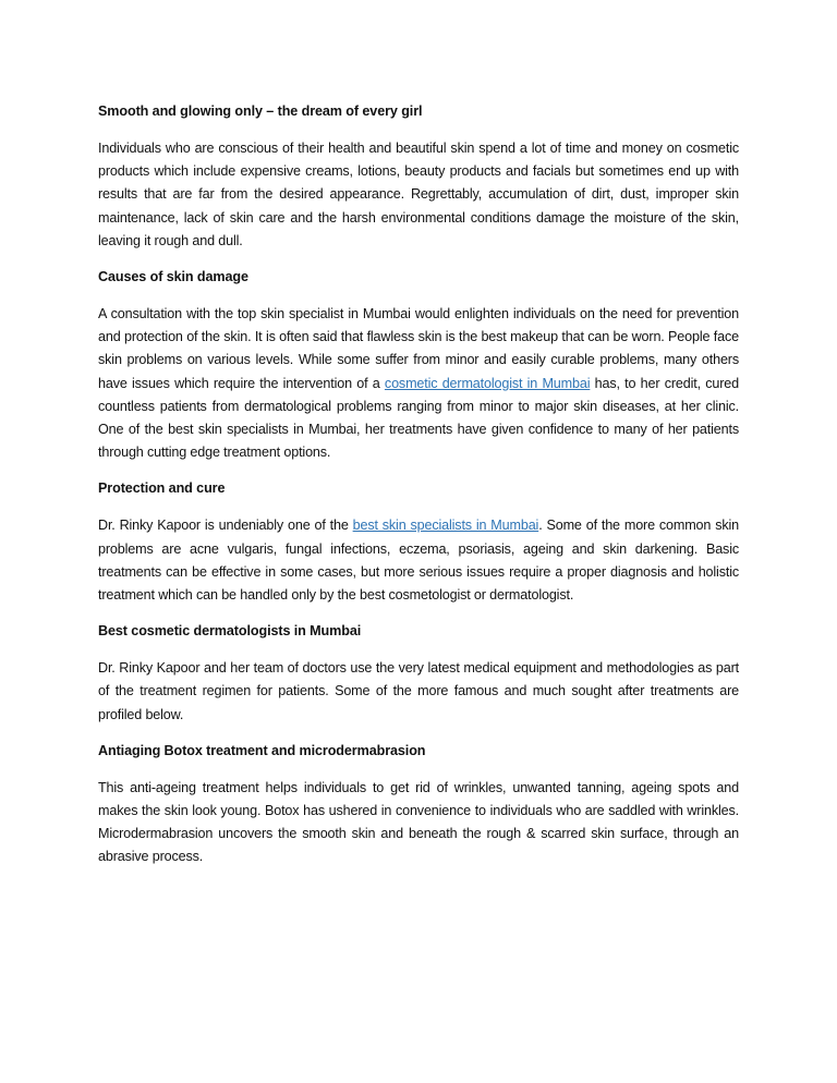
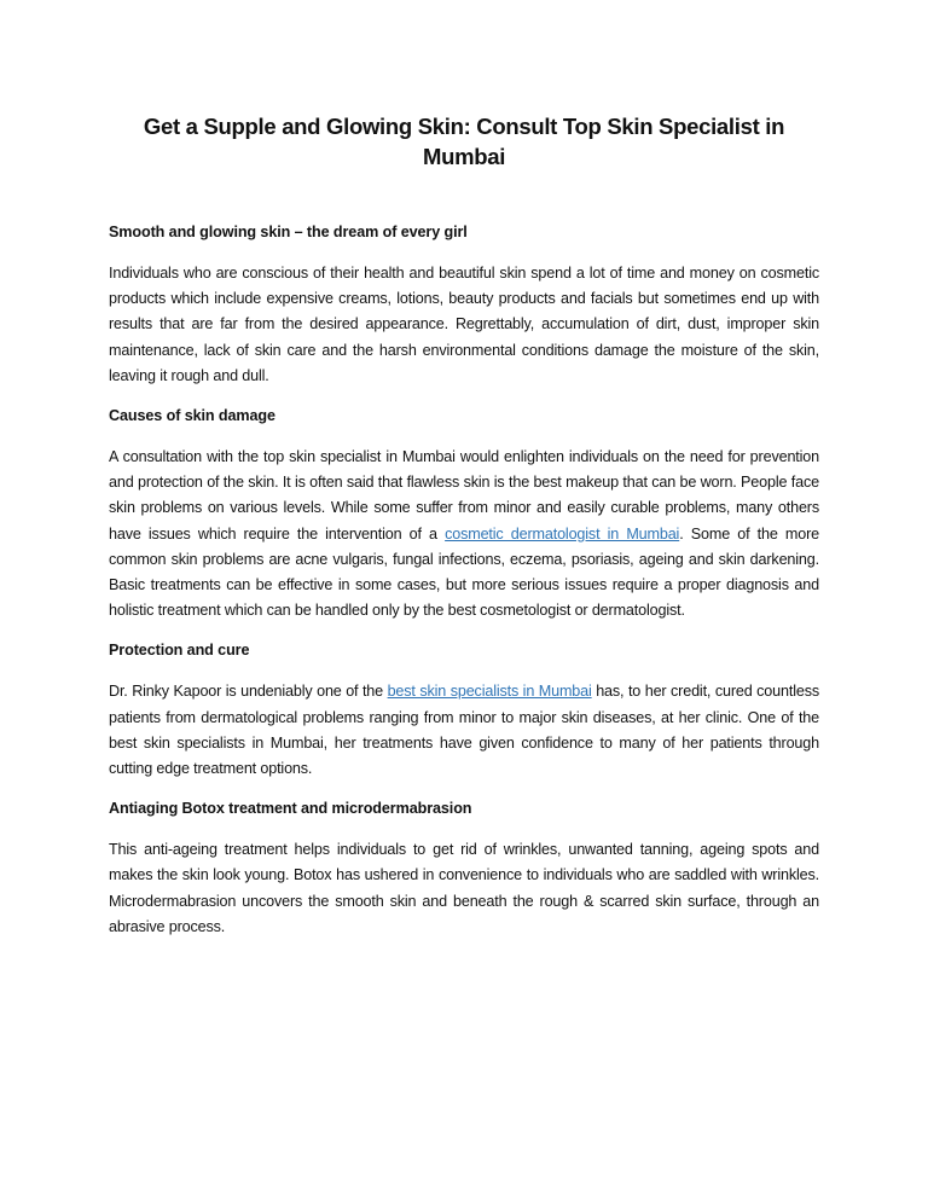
+ Get a Supple and Glowing Skin: Consult Top Skin Specialist in Mumbai
- Smooth and glowing only – the dream of every girl
+ Smooth and glowing skin – the dream of every girl
  Individuals who are conscious of their health and beautiful skin spend a lot of time and money on cosmetic products which include expensive creams, lotions, beauty products and facials but sometimes end up with results that are far from the desired appearance. Regrettably, accumulation of dirt, dust, improper skin maintenance, lack of skin care and the harsh environmental conditions damage the moisture of the skin, leaving it rough and dull.
  Causes of skin damage
- A consultation with the top skin specialist in Mumbai would enlighten individuals on the need for prevention and protection of the skin. It is often said that flawless skin is the best makeup that can be worn. People face skin problems on various levels. While some suffer from minor and easily curable problems, many others have issues which require the intervention of a cosmetic dermatologist in Mumbai has, to her credit, cured countless patients from dermatological problems ranging from minor to major skin diseases, at her clinic. One of the best skin specialists in Mumbai, her treatments have given confidence to many of her patients through cutting edge treatment options.
+ A consultation with the top skin specialist in Mumbai would enlighten individuals on the need for prevention and protection of the skin. It is often said that flawless skin is the best makeup that can be worn. People face skin problems on various levels. While some suffer from minor and easily curable problems, many others have issues which require the intervention of a cosmetic dermatologist in Mumbai. Some of the more common skin problems are acne vulgaris, fungal infections, eczema, psoriasis, ageing and skin darkening. Basic treatments can be effective in some cases, but more serious issues require a proper diagnosis and holistic treatment which can be handled only by the best cosmetologist or dermatologist.
  Protection and cure
- Dr. Rinky Kapoor is undeniably one of the best skin specialists in Mumbai. Some of the more common skin problems are acne vulgaris, fungal infections, eczema, psoriasis, ageing and skin darkening. Basic treatments can be effective in some cases, but more serious issues require a proper diagnosis and holistic treatment which can be handled only by the best cosmetologist or dermatologist.
+ Dr. Rinky Kapoor is undeniably one of the best skin specialists in Mumbai has, to her credit, cured countless patients from dermatological problems ranging from minor to major skin diseases, at her clinic. One of the best skin specialists in Mumbai, her treatments have given confidence to many of her patients through cutting edge treatment options.
- Best cosmetic dermatologists in Mumbai
- Dr. Rinky Kapoor and her team of doctors use the very latest medical equipment and methodologies as part of the treatment regimen for patients. Some of the more famous and much sought after treatments are profiled below.
  Antiaging Botox treatment and microdermabrasion
  This anti-ageing treatment helps individuals to get rid of wrinkles, unwanted tanning, ageing spots and makes the skin look young. Botox has ushered in convenience to individuals who are saddled with wrinkles. Microdermabrasion uncovers the smooth skin and beneath the rough & scarred skin surface, through an abrasive process.
